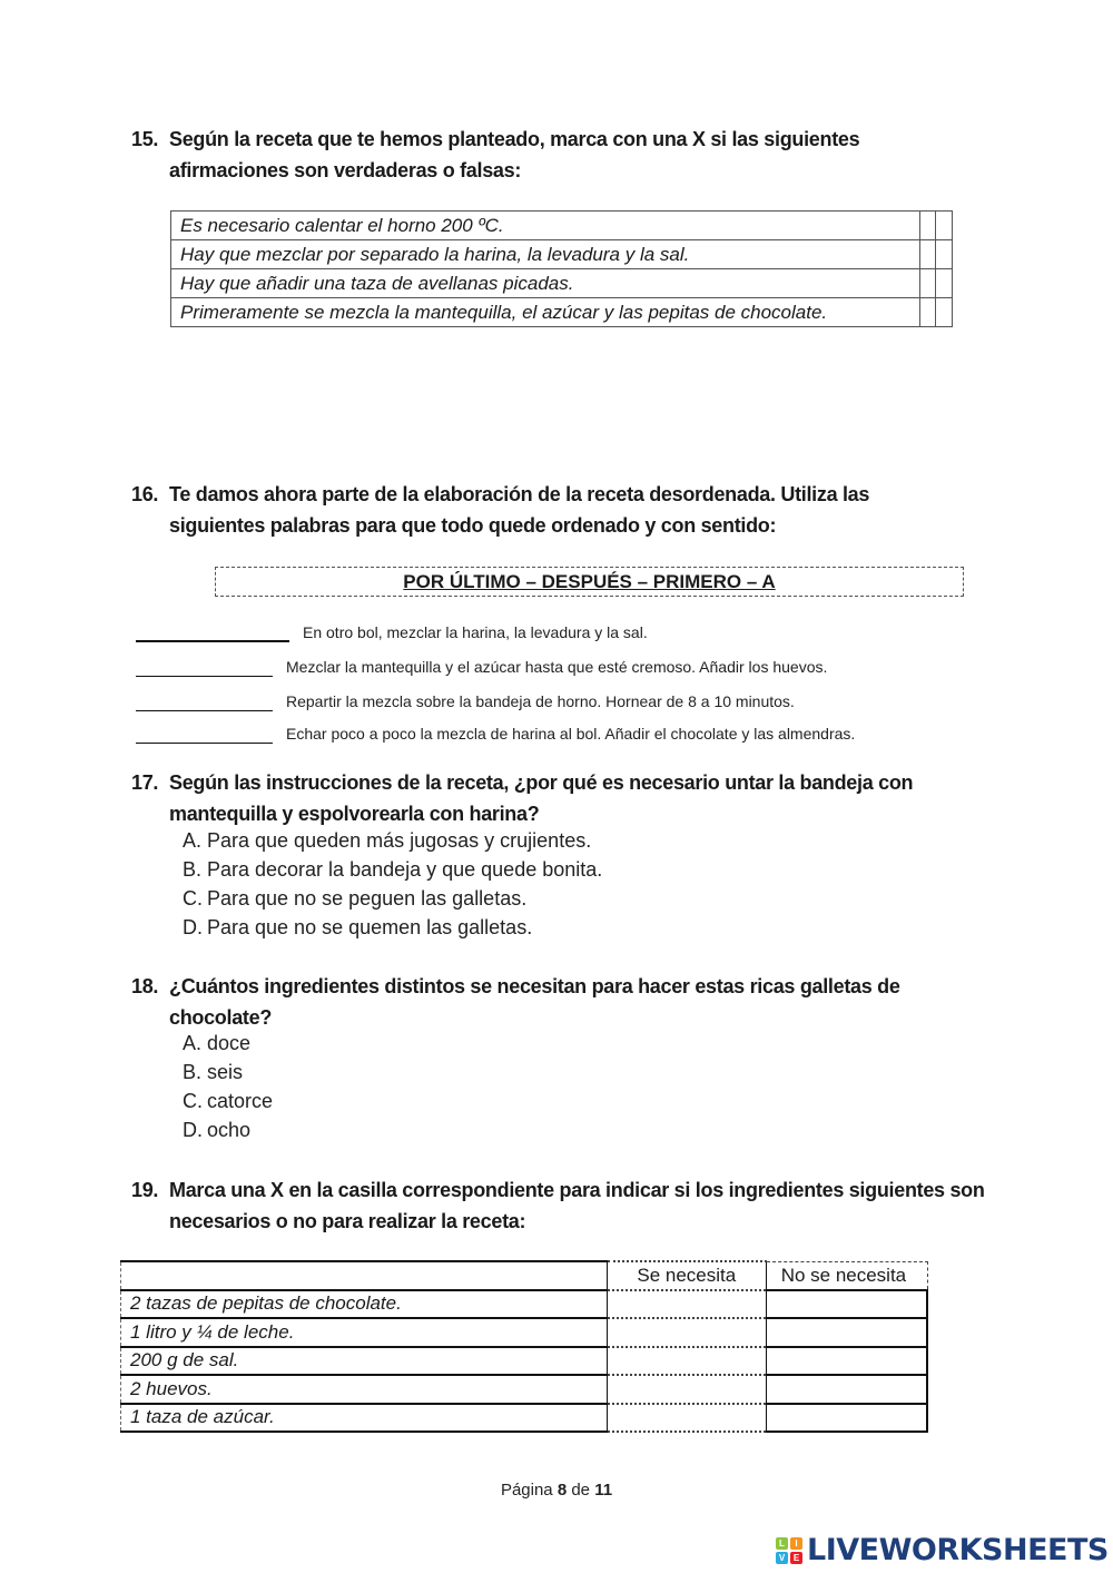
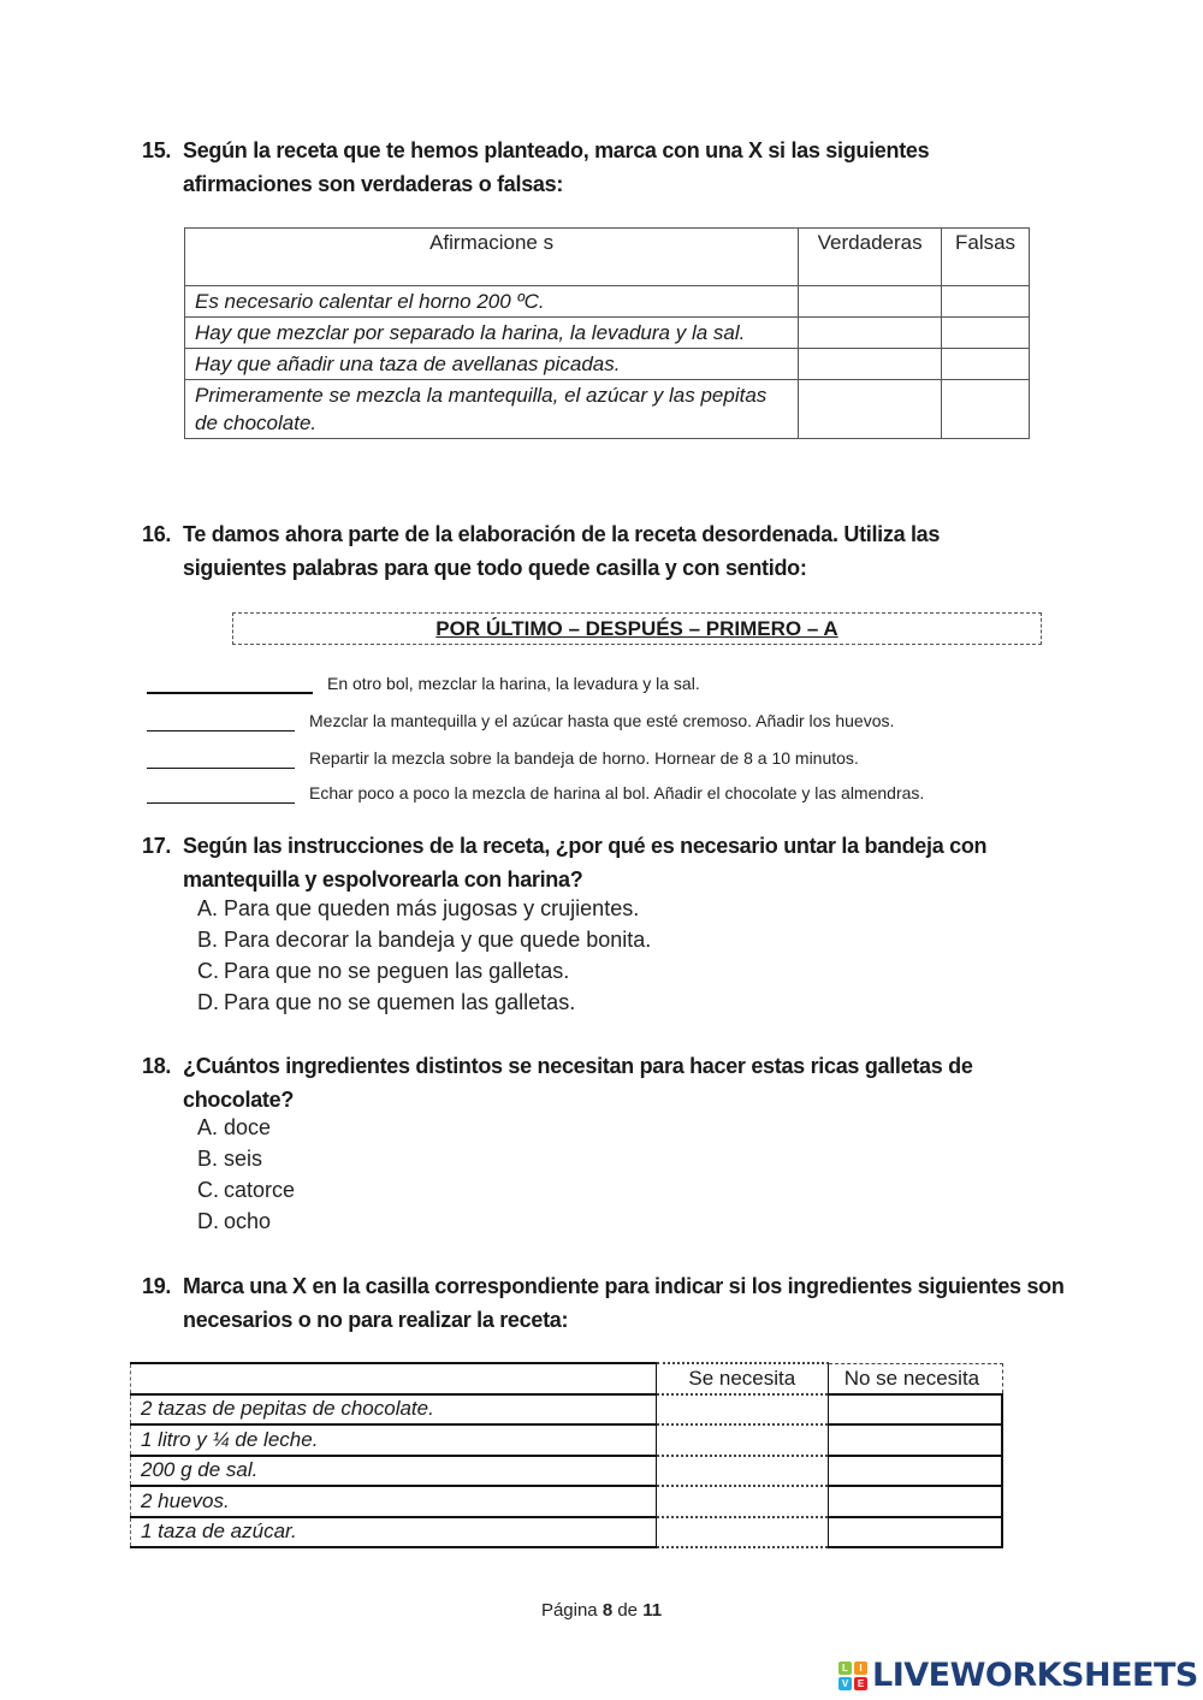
  15.
  Según la receta que te hemos planteado, marca con una X si las siguientes afirmaciones son verdaderas o falsas:
+ Afirmacione s	Verdaderas	Falsas
  Es necesario calentar el horno 200 ºC.
  Hay que mezclar por separado la harina, la levadura y la sal.
  Hay que añadir una taza de avellanas picadas.
  Primeramente se mezcla la mantequilla, el azúcar y las pepitas de chocolate.
  16.
- Te damos ahora parte de la elaboración de la receta desordenada. Utiliza las siguientes palabras para que todo quede ordenado y con sentido:
+ Te damos ahora parte de la elaboración de la receta desordenada. Utiliza las siguientes palabras para que todo quede casilla y con sentido:
  POR ÚLTIMO – DESPUÉS – PRIMERO – A
  En otro bol, mezclar la harina, la levadura y la sal.
  Mezclar la mantequilla y el azúcar hasta que esté cremoso. Añadir los huevos.
  Repartir la mezcla sobre la bandeja de horno. Hornear de 8 a 10 minutos.
  Echar poco a poco la mezcla de harina al bol. Añadir el chocolate y las almendras.
  17.
  Según las instrucciones de la receta, ¿por qué es necesario untar la bandeja con mantequilla y espolvorearla con harina?
  A. Para que queden más jugosas y crujientes.
  B. Para decorar la bandeja y que quede bonita.
  C. Para que no se peguen las galletas.
  D. Para que no se quemen las galletas.
  18.
  ¿Cuántos ingredientes distintos se necesitan para hacer estas ricas galletas de chocolate?
  A. doce
  B. seis
  C. catorce
  D. ocho
  19.
  Marca una X en la casilla correspondiente para indicar si los ingredientes siguientes son necesarios o no para realizar la receta:
  	Se necesita	No se necesita
  2 tazas de pepitas de chocolate.
  1 litro y ¼ de leche.
  200 g de sal.
  2 huevos.
  1 taza de azúcar.
  Página 8 de 11
  L
  I
  V
  E
  LIVEWORKSHEETS
